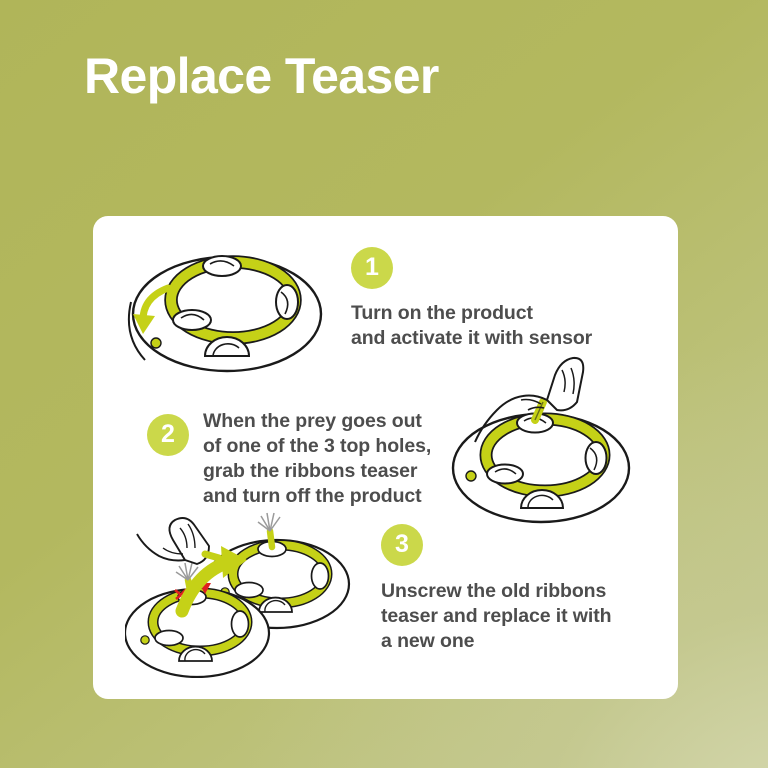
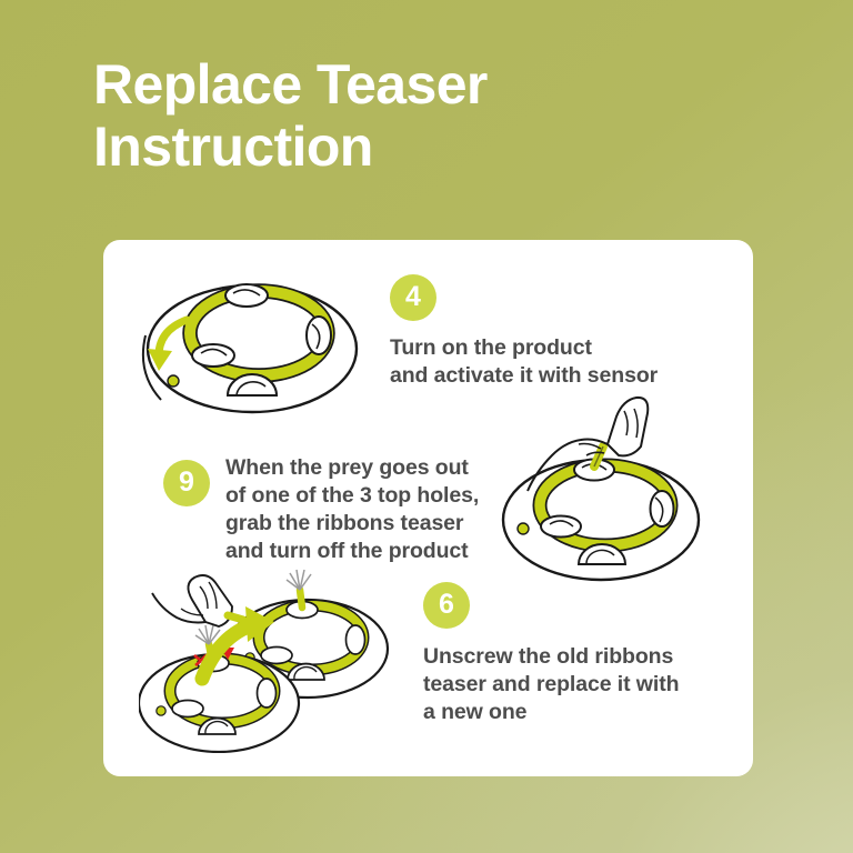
  Replace Teaser
+ Instruction
- 1
+ 4
  Turn on the product
  and activate it with sensor
- 2
+ 9
  When the prey goes out
  of one of the 3 top holes,
  grab the ribbons teaser
  and turn off the product
- 3
+ 6
  Unscrew the old ribbons
  teaser and replace it with
  a new one
